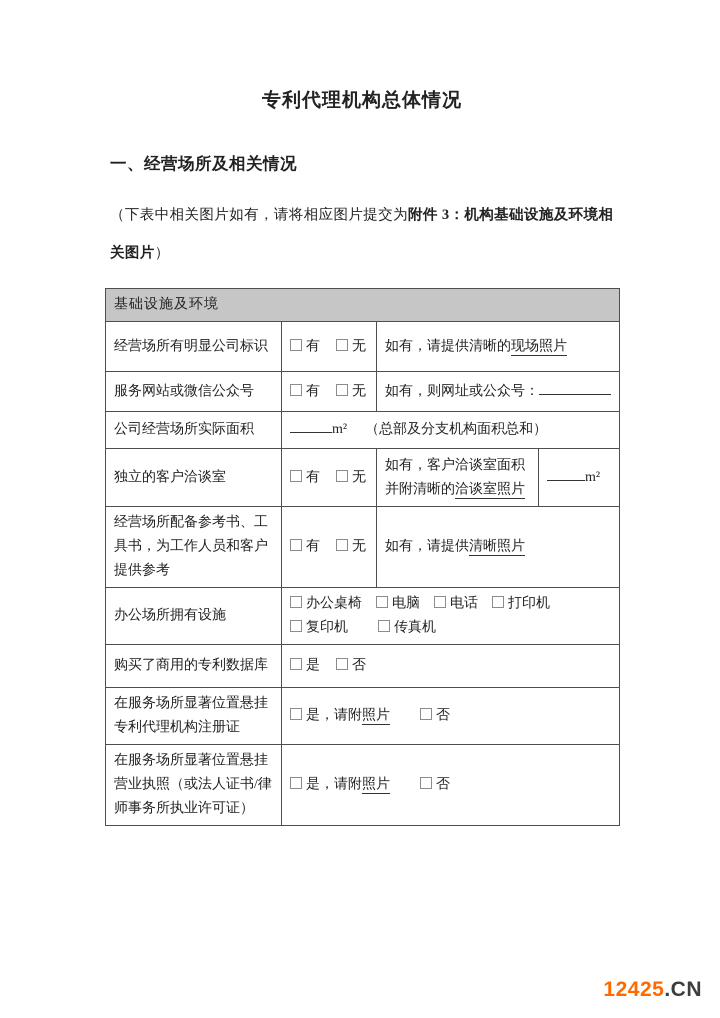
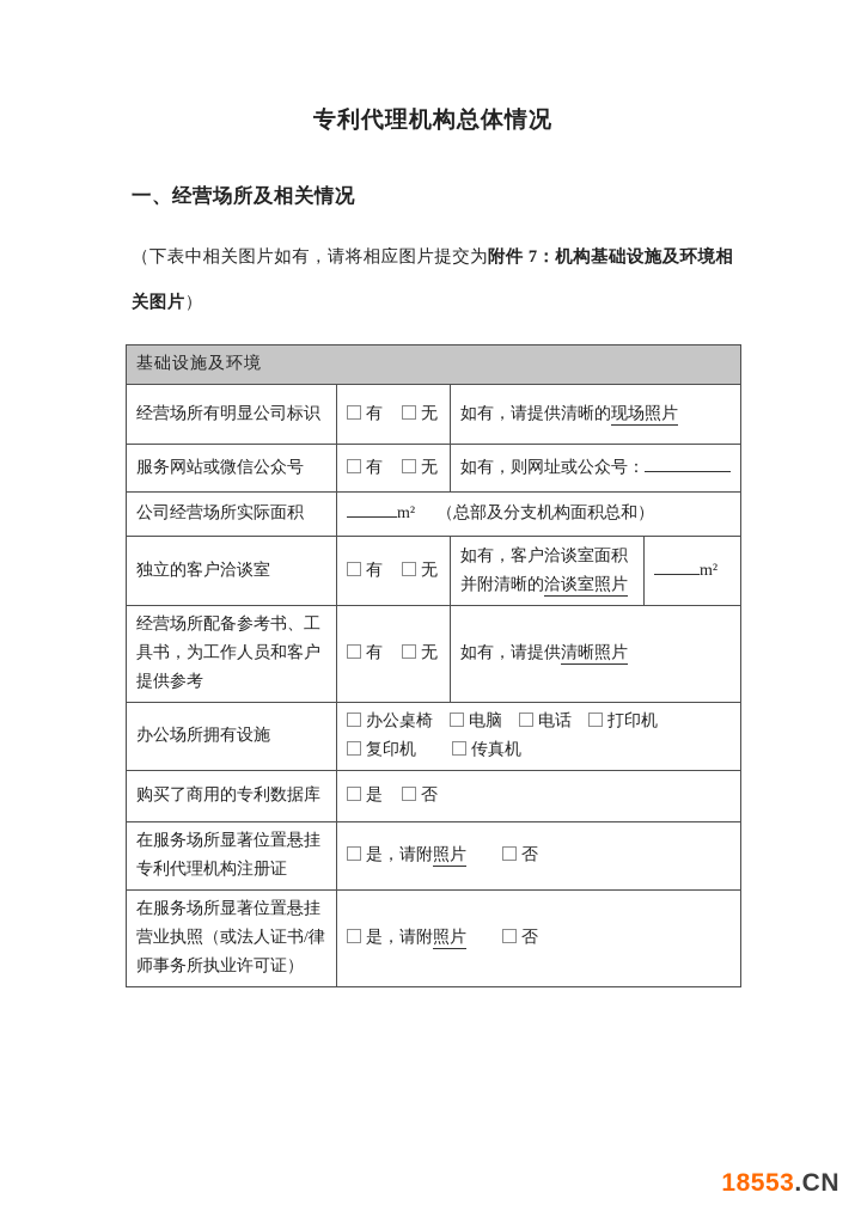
  专利代理机构总体情况
  一、经营场所及相关情况
- （下表中相关图片如有，请将相应图片提交为附件 3：机构基础设施及环境相关图片）
+ （下表中相关图片如有，请将相应图片提交为附件 7：机构基础设施及环境相关图片）
  基础设施及环境
  经营场所有明显公司标识	有 无	如有，请提供清晰的现场照片
  服务网站或微信公众号	有 无	如有，则网址或公众号：
  公司经营场所实际面积	m² （总部及分支机构面积总和）
  独立的客户洽谈室	有 无	如有，客户洽谈室面积 并附清晰的洽谈室照片	m²
  经营场所配备参考书、工具书，为工作人员和客户提供参考	有 无	如有，请提供清晰照片
  办公场所拥有设施	办公桌椅 电脑 电话 打印机 复印机 传真机
  购买了商用的专利数据库	是 否
  在服务场所显著位置悬挂专利代理机构注册证	是，请附照片 否
  在服务场所显著位置悬挂营业执照（或法人证书/律师事务所执业许可证）	是，请附照片 否
- 12425.CN
+ 18553.CN
